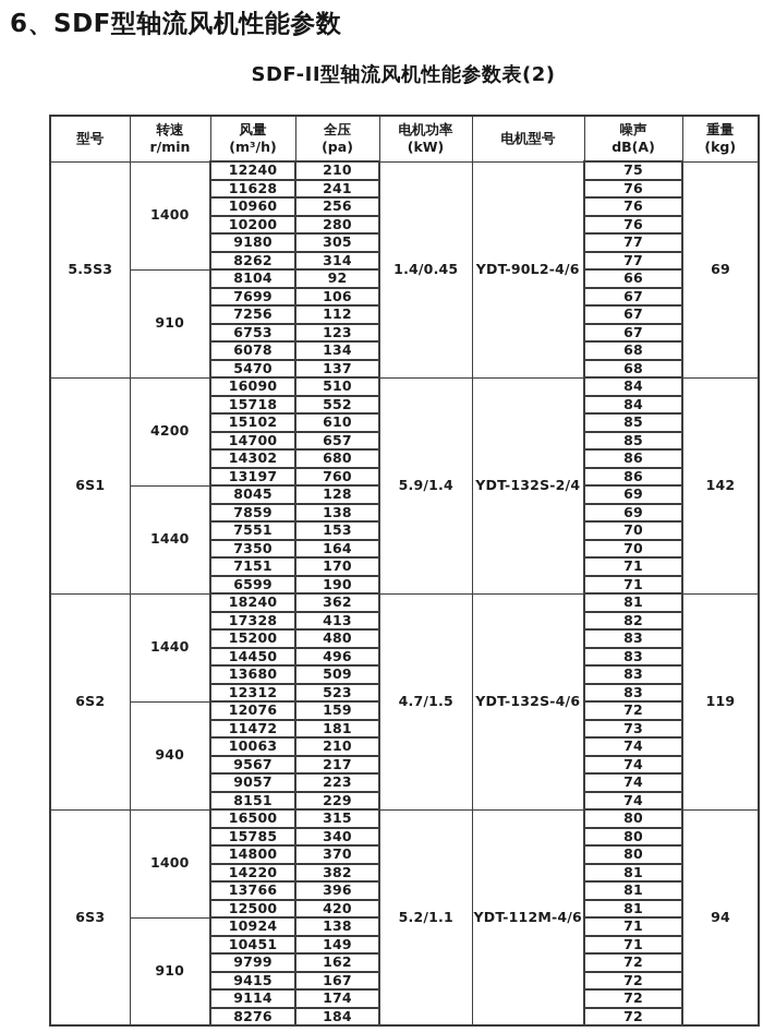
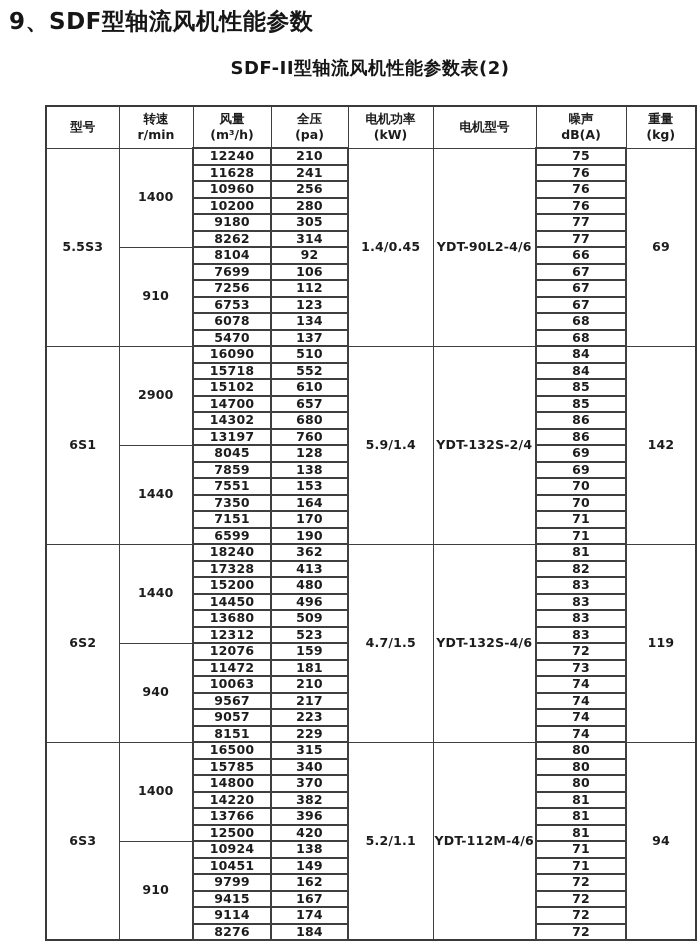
- 6、SDF型轴流风机性能参数
+ 9、SDF型轴流风机性能参数
  SDF-II型轴流风机性能参数表(2)
  型号	转速 r/min	风量 (m³/h)	全压 (pa)	电机功率 (kW)	电机型号	噪声 dB(A)	重量 (kg)
  5.5S3	1400	12240	210	1.4/0.45	YDT-90L2-4/6	75	69
  11628	241	76
  10960	256	76
  10200	280	76
  9180	305	77
  8262	314	77
  910	8104	92	66
  7699	106	67
  7256	112	67
  6753	123	67
  6078	134	68
  5470	137	68
- 6S1	4200	16090	510	5.9/1.4	YDT-132S-2/4	84	142
+ 6S1	2900	16090	510	5.9/1.4	YDT-132S-2/4	84	142
  15718	552	84
  15102	610	85
  14700	657	85
  14302	680	86
  13197	760	86
  1440	8045	128	69
  7859	138	69
  7551	153	70
  7350	164	70
  7151	170	71
  6599	190	71
  6S2	1440	18240	362	4.7/1.5	YDT-132S-4/6	81	119
  17328	413	82
  15200	480	83
  14450	496	83
  13680	509	83
  12312	523	83
  940	12076	159	72
  11472	181	73
  10063	210	74
  9567	217	74
  9057	223	74
  8151	229	74
  6S3	1400	16500	315	5.2/1.1	YDT-112M-4/6	80	94
  15785	340	80
  14800	370	80
  14220	382	81
  13766	396	81
  12500	420	81
  910	10924	138	71
  10451	149	71
  9799	162	72
  9415	167	72
  9114	174	72
  8276	184	72
